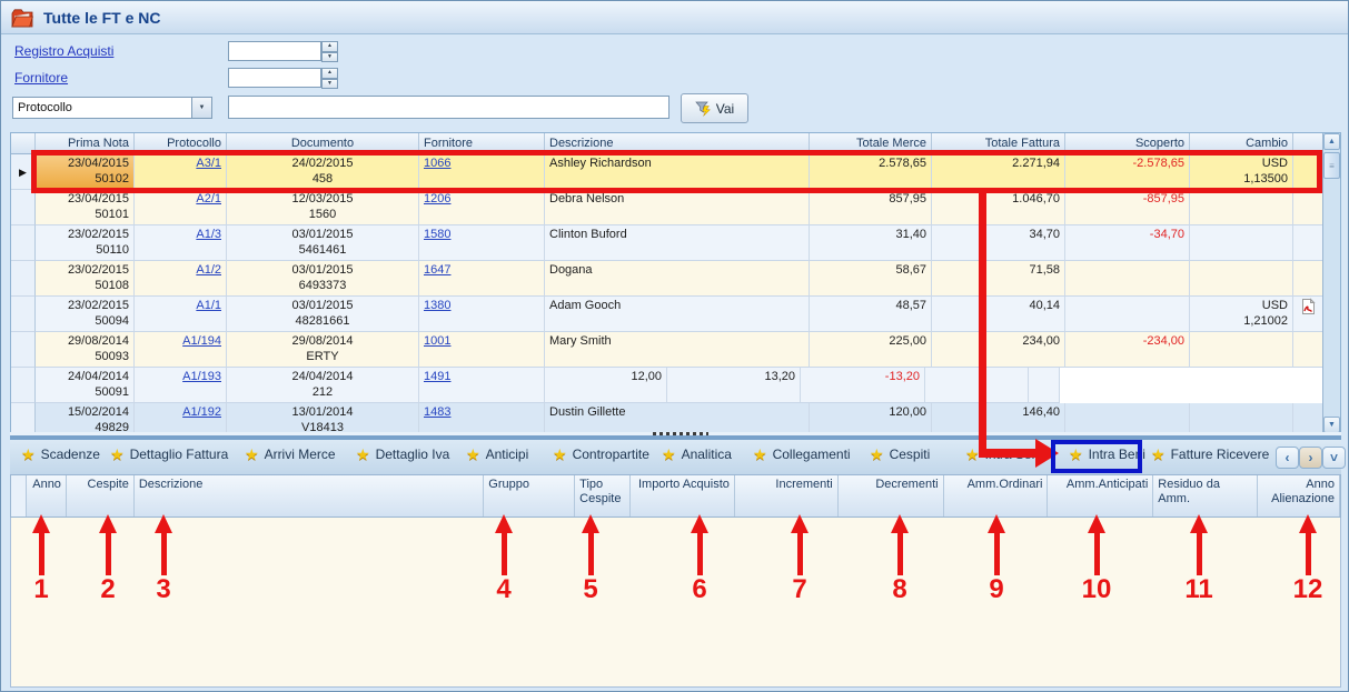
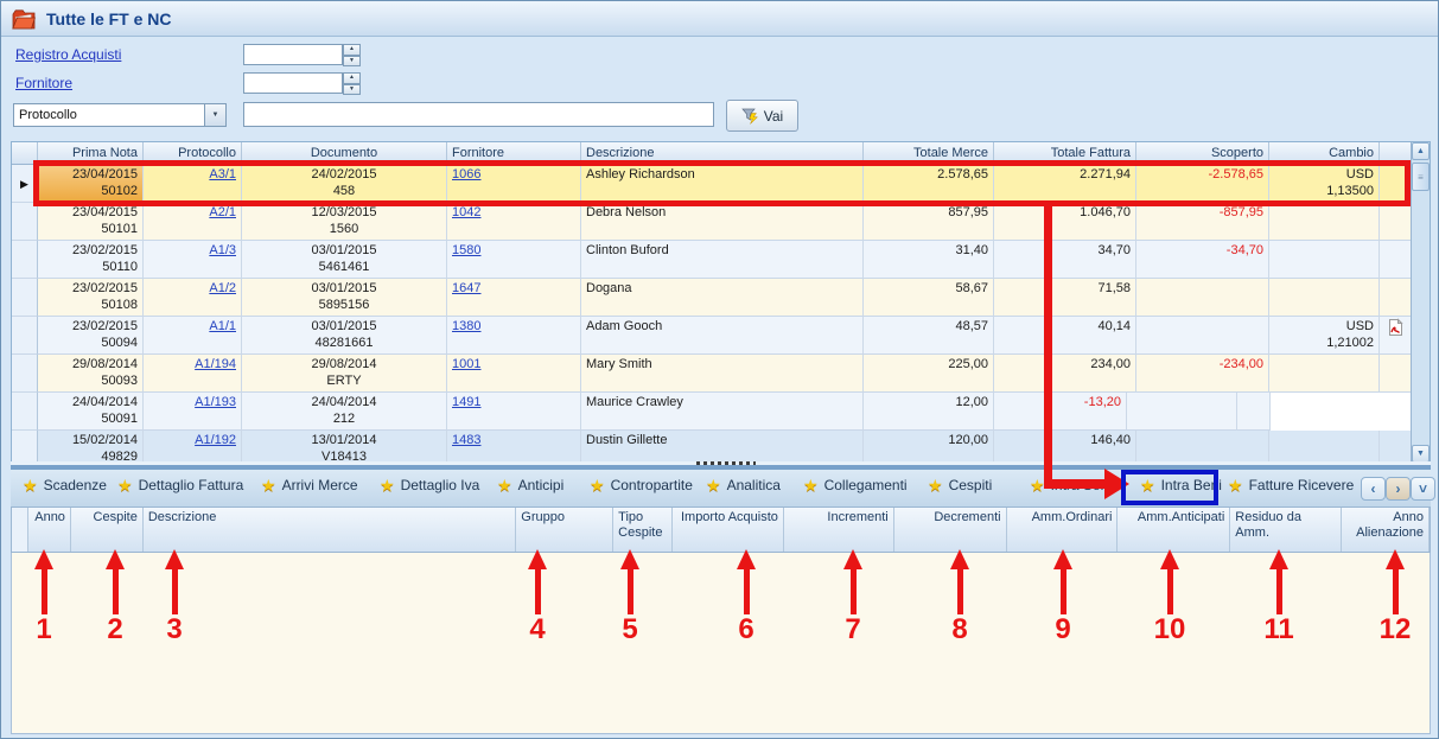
  Tutte le FT e NC
  Registro Acquisti
  Fornitore
  Protocollo
  Vai
  Prima Nota
  Protocollo
  Documento
  Fornitore
  Descrizione
  Totale Merce
  Totale Fattura
  Scoperto
  Cambio
  ▶
  23/04/2015
  50102
  A3/1
  24/02/2015
  458
  1066
  Ashley Richardson
  2.578,65
  2.271,94
  -2.578,65
  USD
  1,13500
  23/04/2015
  50101
  A2/1
  12/03/2015
  1560
- 1206
+ 1042
  Debra Nelson
  857,95
  1.046,70
  -857,95
  23/02/2015
  50110
  A1/3
  03/01/2015
  5461461
  1580
  Clinton Buford
  31,40
  34,70
  -34,70
  23/02/2015
  50108
  A1/2
  03/01/2015
- 6493373
+ 5895156
  1647
  Dogana
  58,67
  71,58
  23/02/2015
  50094
  A1/1
  03/01/2015
  48281661
  1380
  Adam Gooch
  48,57
  40,14
  USD
  1,21002
  29/08/2014
  50093
  A1/194
  29/08/2014
  ERTY
  1001
  Mary Smith
  225,00
  234,00
  -234,00
  24/04/2014
  50091
  A1/193
  24/04/2014
  212
  1491
+ Maurice Crawley
  12,00
- 13,20
  -13,20
  15/02/2014
  49829
  A1/192
  13/01/2014
  V18413
  1483
  Dustin Gillette
  120,00
  146,40
  ≡
  ★
  Scadenze
  ★
  Dettaglio Fattura
  ★
  Arrivi Merce
  ★
  Dettaglio Iva
  ★
  Anticipi
  ★
  Contropartite
  ★
  Analitica
  ★
  Collegamenti
  ★
  Cespiti
  ★
  ★
  Intra Beni
  ★
  Fatture Ricevere
  ‹
  ›
  ˅
  Anno
  Cespite
  Descrizione
  Gruppo
  Tipo Cespite
  Importo Acquisto
  Incrementi
  Decrementi
  Amm.Ordinari
  Amm.Anticipati
  Residuo da Amm.
  Anno Alienazione
  1
  2
  3
  4
  5
  6
  7
  8
  9
  10
  11
  12
